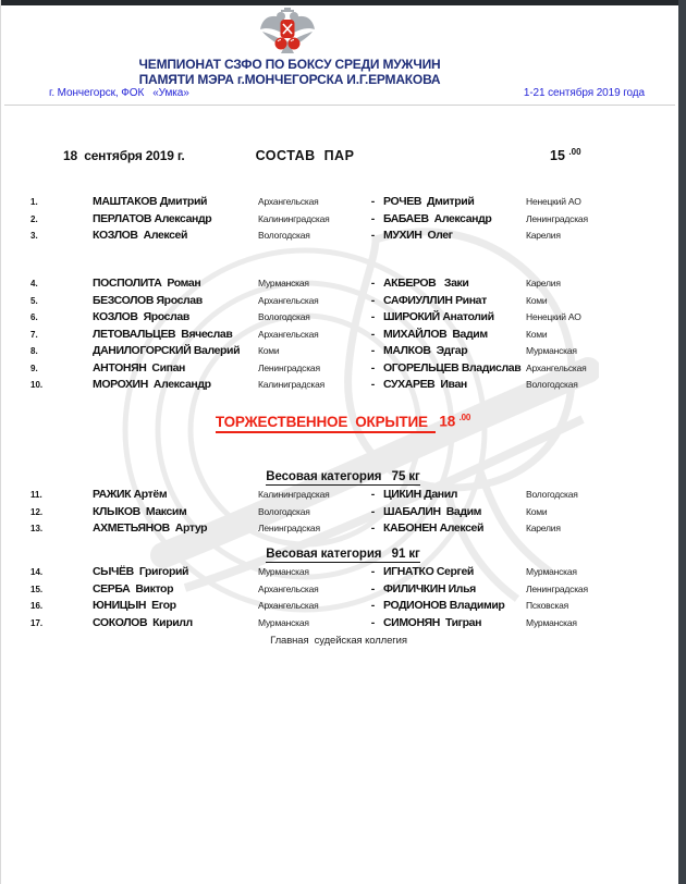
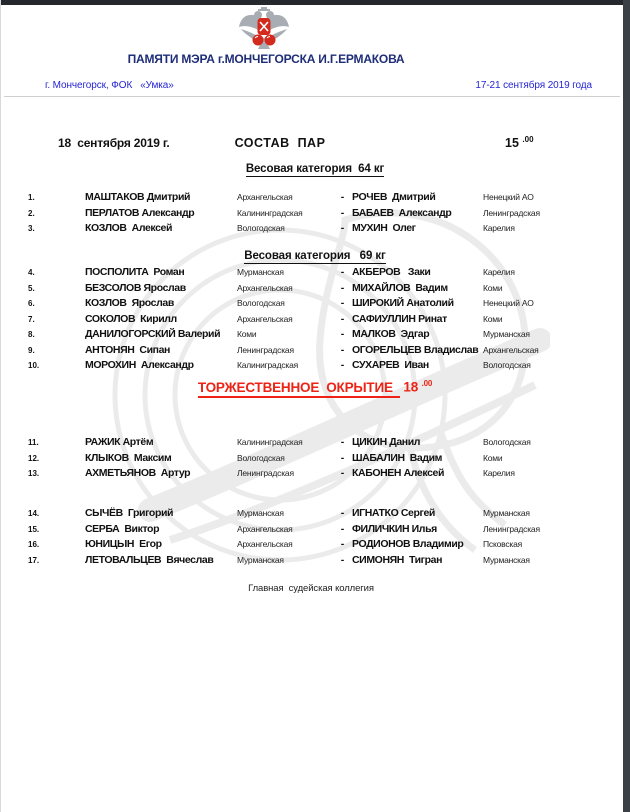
- ЧЕМПИОНАТ СЗФО ПО БОКСУ СРЕДИ МУЖЧИН
  ПАМЯТИ МЭРА г.МОНЧЕГОРСКА И.Г.ЕРМАКОВА
  г. Мончегорск, ФОК «Умка»
- 1-21 сентября 2019 года
+ 17-21 сентября 2019 года
  18 сентября 2019 г.
  СОСТАВ ПАР
  15 .00
+ Весовая категория 64 кг
  1.
  МАШТАКОВ Дмитрий
  Архангельская
  -
  РОЧЕВ Дмитрий
  Ненецкий АО
  2.
  ПЕРЛАТОВ Александр
  Калининградская
  -
  БАБАЕВ Александр
  Ленинградская
  3.
  КОЗЛОВ Алексей
  Вологодская
  -
  МУХИН Олег
  Карелия
+ Весовая категория 69 кг
  4.
  ПОСПОЛИТА Роман
  Мурманская
  -
  АКБЕРОВ Заки
  Карелия
  5.
  БЕЗСОЛОВ Ярослав
  Архангельская
  -
- САФИУЛЛИН Ринат
+ МИХАЙЛОВ Вадим
  Коми
  6.
  КОЗЛОВ Ярослав
  Вологодская
  -
  ШИРОКИЙ Анатолий
  Ненецкий АО
  7.
- ЛЕТОВАЛЬЦЕВ Вячеслав
+ СОКОЛОВ Кирилл
  Архангельская
  -
- МИХАЙЛОВ Вадим
+ САФИУЛЛИН Ринат
  Коми
  8.
  ДАНИЛОГОРСКИЙ Валерий
  Коми
  -
  МАЛКОВ Эдгар
  Мурманская
  9.
  АНТОНЯН Сипан
  Ленинградская
  -
  ОГОРЕЛЬЦЕВ Владислав
  Архангельская
  10.
  МОРОХИН Александр
  Калиниградская
  -
  СУХАРЕВ Иван
  Вологодская
  ТОРЖЕСТВЕННОЕ ОКРЫТИЕ 18 .00
- Весовая категория 75 кг
  11.
  РАЖИК Артём
  Калининградская
  -
  ЦИКИН Данил
  Вологодская
  12.
  КЛЫКОВ Максим
  Вологодская
  -
  ШАБАЛИН Вадим
  Коми
  13.
  АХМЕТЬЯНОВ Артур
  Ленинградская
  -
  КАБОНЕН Алексей
  Карелия
- Весовая категория 91 кг
  14.
  СЫЧЁВ Григорий
  Мурманская
  -
  ИГНАТКО Сергей
  Мурманская
  15.
  СЕРБА Виктор
  Архангельская
  -
  ФИЛИЧКИН Илья
  Ленинградская
  16.
  ЮНИЦЫН Егор
  Архангельская
  -
  РОДИОНОВ Владимир
  Псковская
  17.
- СОКОЛОВ Кирилл
+ ЛЕТОВАЛЬЦЕВ Вячеслав
  Мурманская
  -
  СИМОНЯН Тигран
  Мурманская
  Главная судейская коллегия
